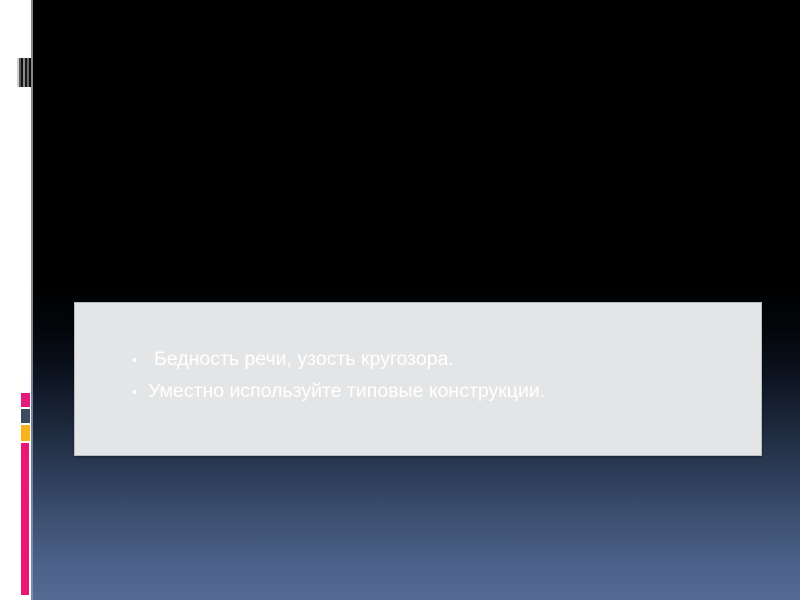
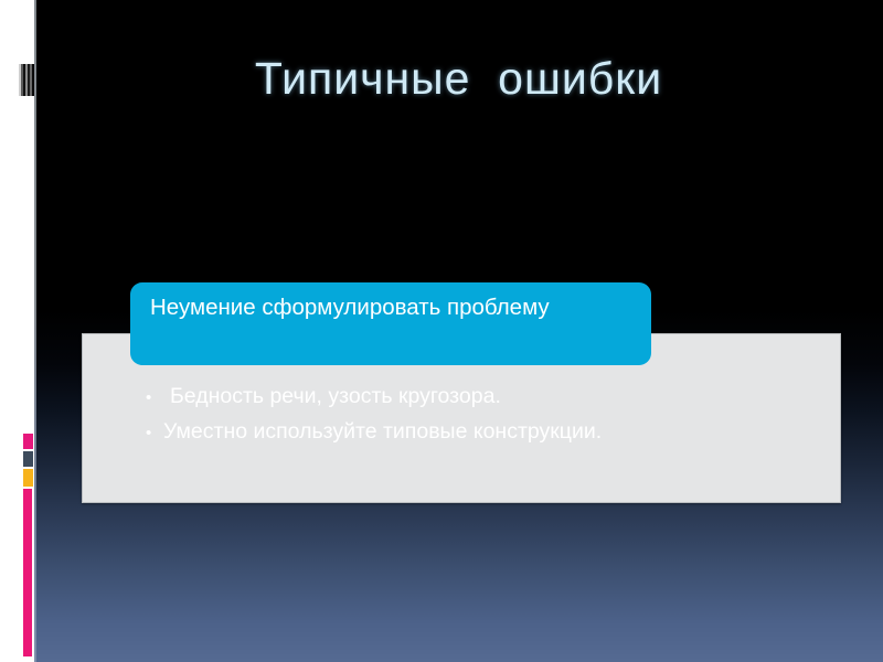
+ Типичные ошибки
+ Неумение сформулировать проблему
  •
  Бедность речи, узость кругозора.
  •
  Уместно используйте типовые конструкции.
